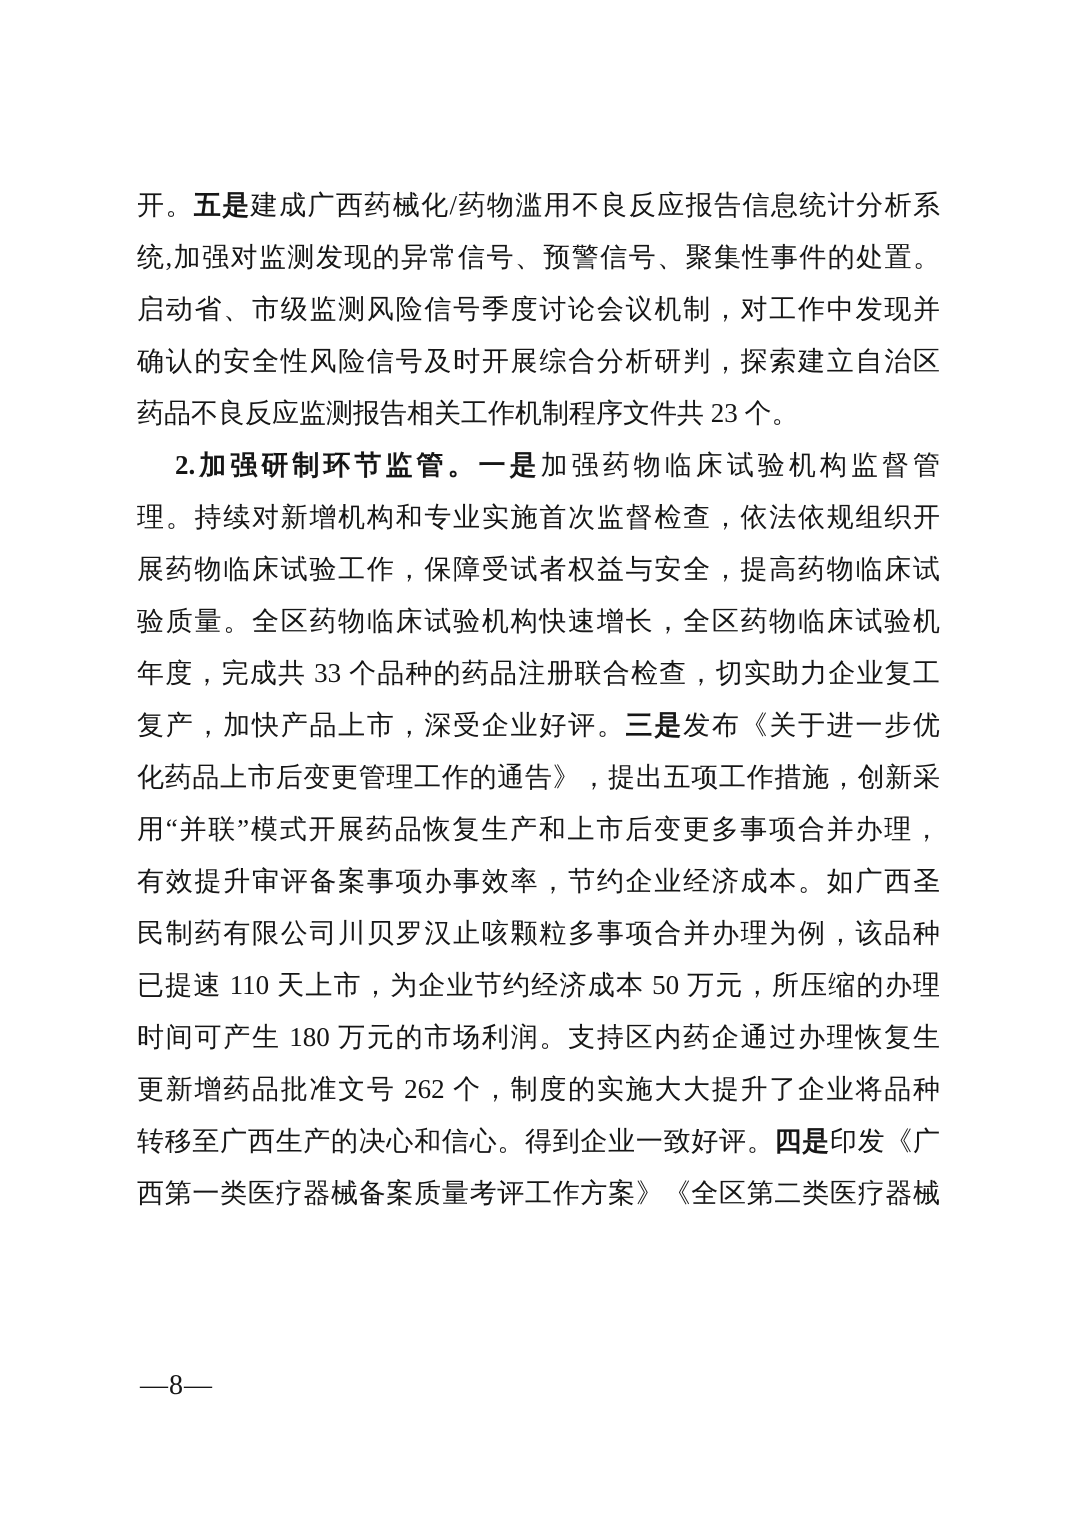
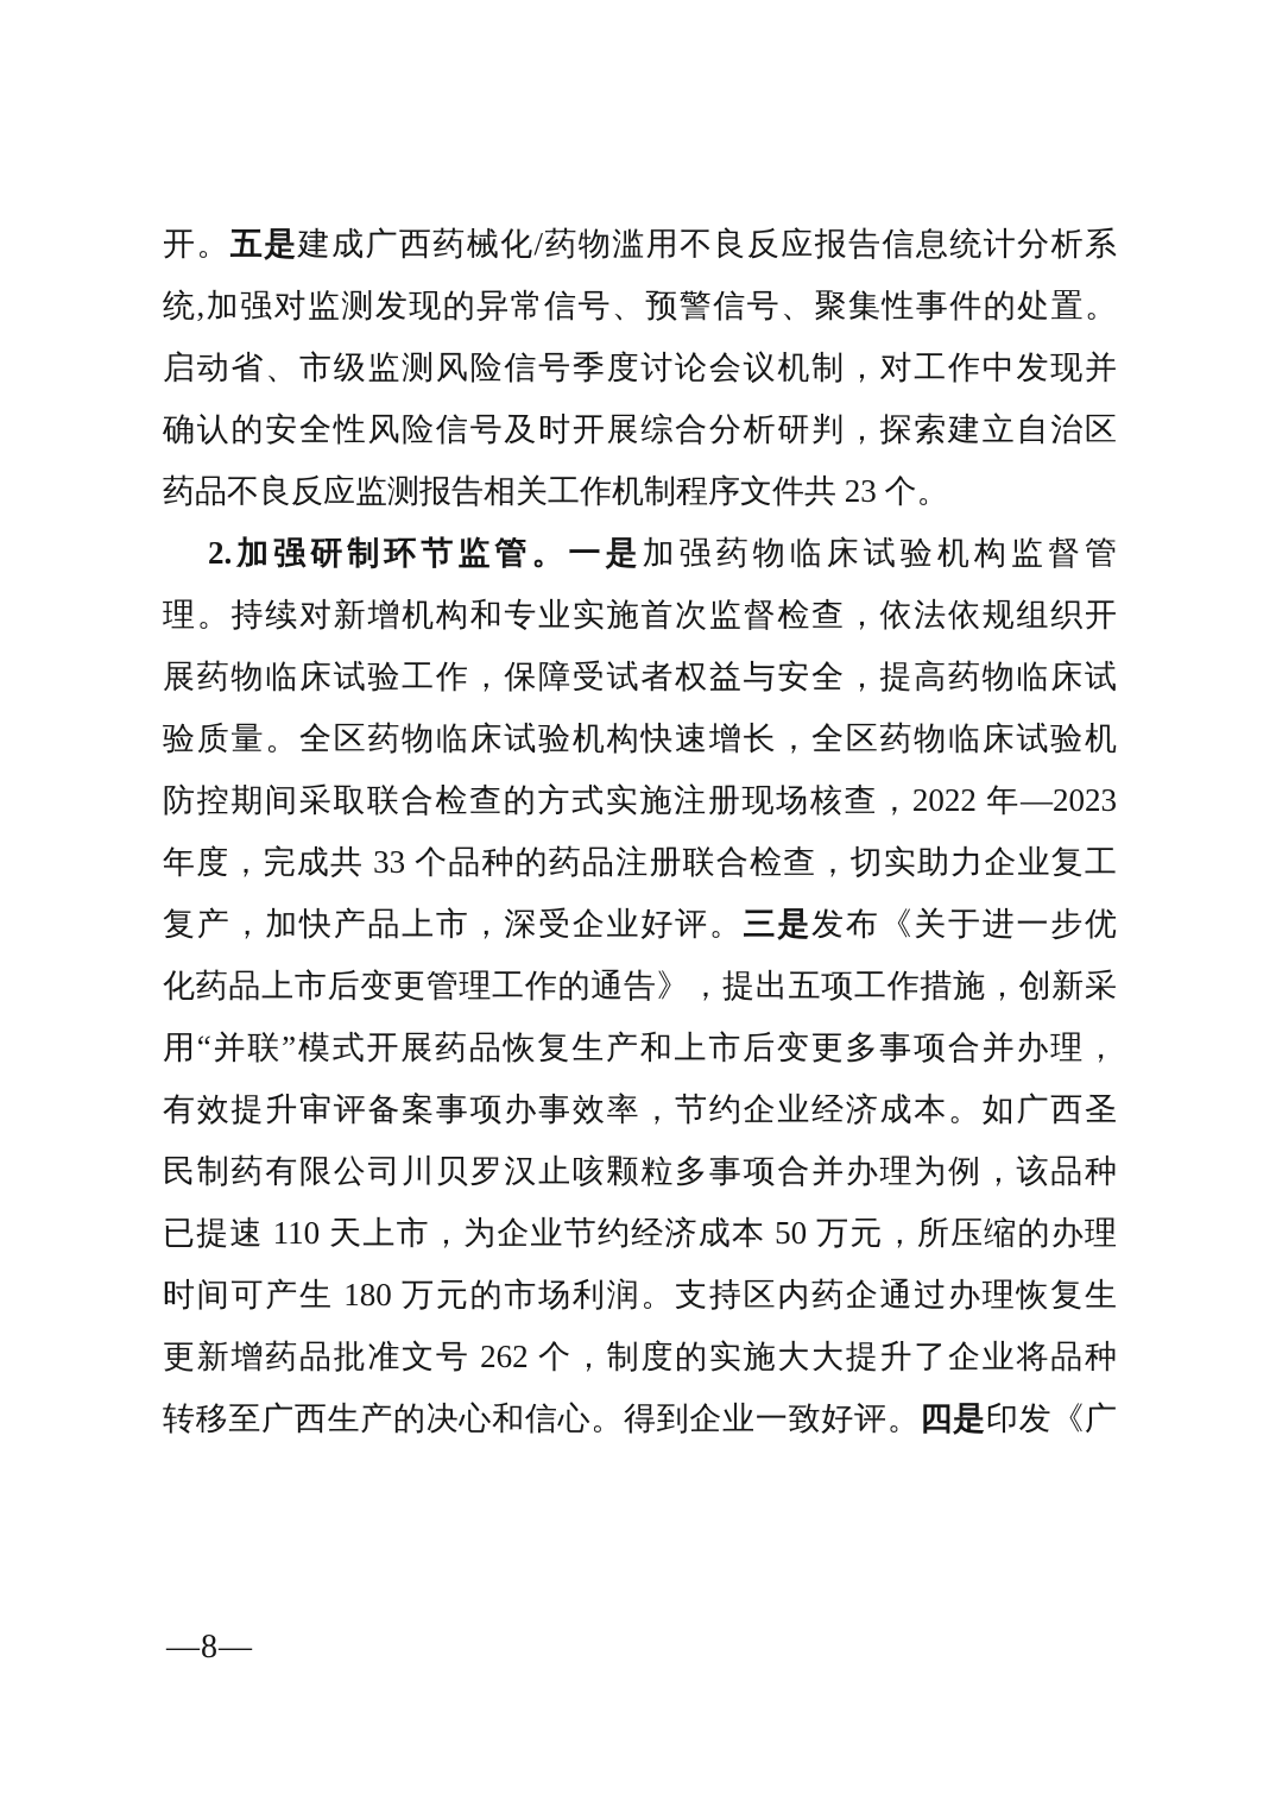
  开。五是建成广西药械化/药物滥用不良反应报告信息统计分析系
  统,加强对监测发现的异常信号、预警信号、聚集性事件的处置。
  启动省、市级监测风险信号季度讨论会议机制，对工作中发现并
  确认的安全性风险信号及时开展综合分析研判，探索建立自治区
  药品不良反应监测报告相关工作机制程序文件共 23 个。
  2.加强研制环节监管。一是加强药物临床试验机构监督管
  理。持续对新增机构和专业实施首次监督检查，依法依规组织开
  展药物临床试验工作，保障受试者权益与安全，提高药物临床试
  验质量。全区药物临床试验机构快速增长，全区药物临床试验机
+ 防控期间采取联合检查的方式实施注册现场核查，2022 年—2023
  年度，完成共 33 个品种的药品注册联合检查，切实助力企业复工
  复产，加快产品上市，深受企业好评。三是发布《关于进一步优
  化药品上市后变更管理工作的通告》，提出五项工作措施，创新采
  用“并联”模式开展药品恢复生产和上市后变更多事项合并办理，
  有效提升审评备案事项办事效率，节约企业经济成本。如广西圣
  民制药有限公司川贝罗汉止咳颗粒多事项合并办理为例，该品种
  已提速 110 天上市，为企业节约经济成本 50 万元，所压缩的办理
  时间可产生 180 万元的市场利润。支持区内药企通过办理恢复生
  更新增药品批准文号 262 个，制度的实施大大提升了企业将品种
  转移至广西生产的决心和信心。得到企业一致好评。四是印发《广
- 西第一类医疗器械备案质量考评工作方案》《全区第二类医疗器械
  —8—
